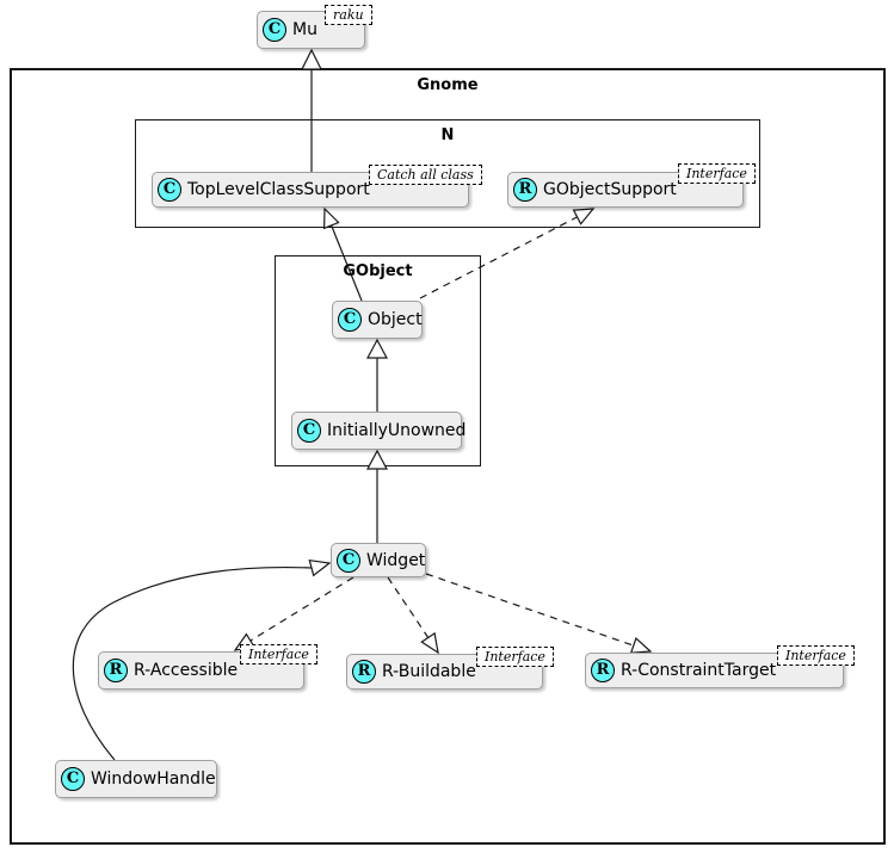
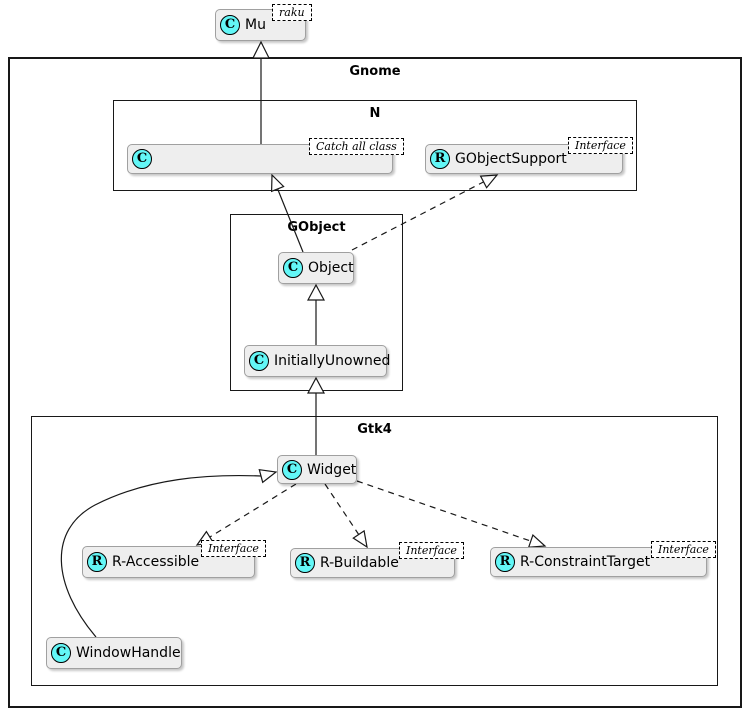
  Gnome
  N
  Object
+ Gtk4
  C
  Mu
  C
- TopLevelClassSupport
  R
  GObjectSupport
  C
  Object
  C
  InitiallyUnowned
  C
  Widget
  R
  R-Accessible
  R
  R-Buildable
  R
  R-ConstraintTarget
  C
  WindowHandle
  raku
  Catch all class
  Interface
  Interface
  Interface
  Interface
